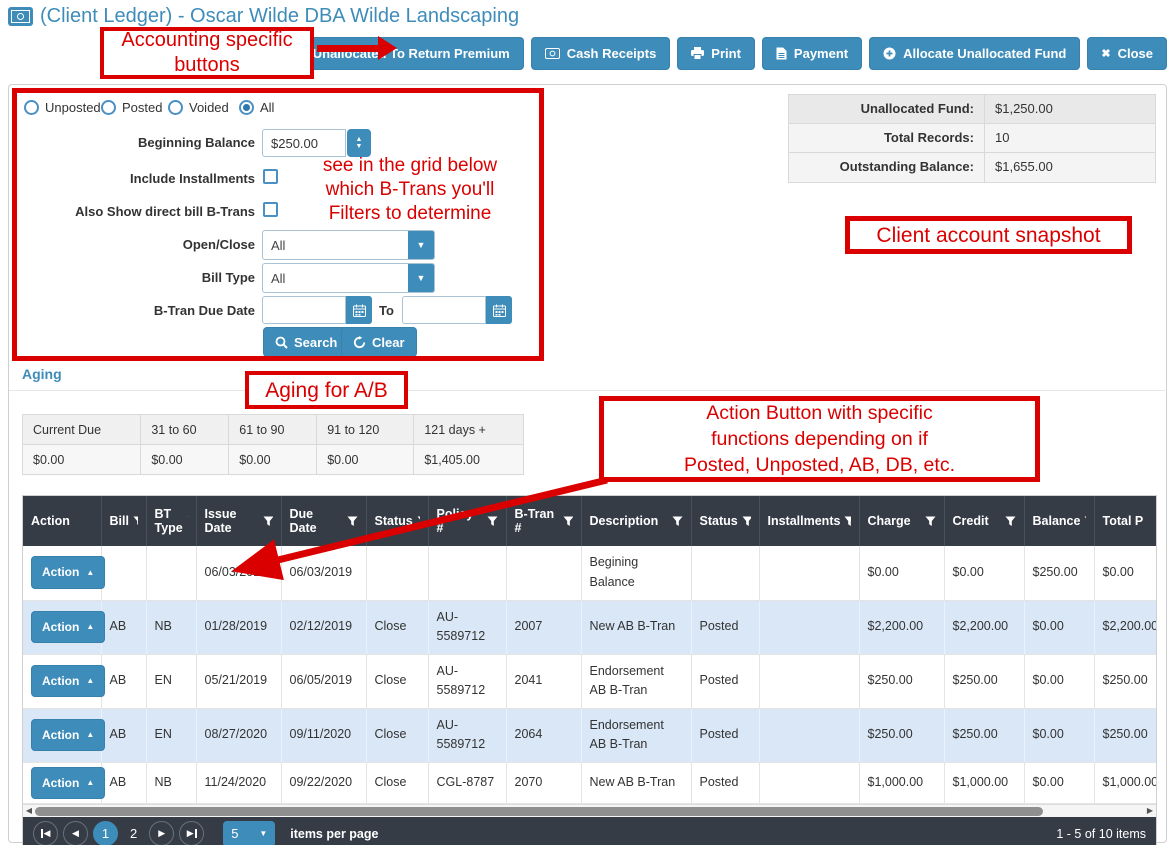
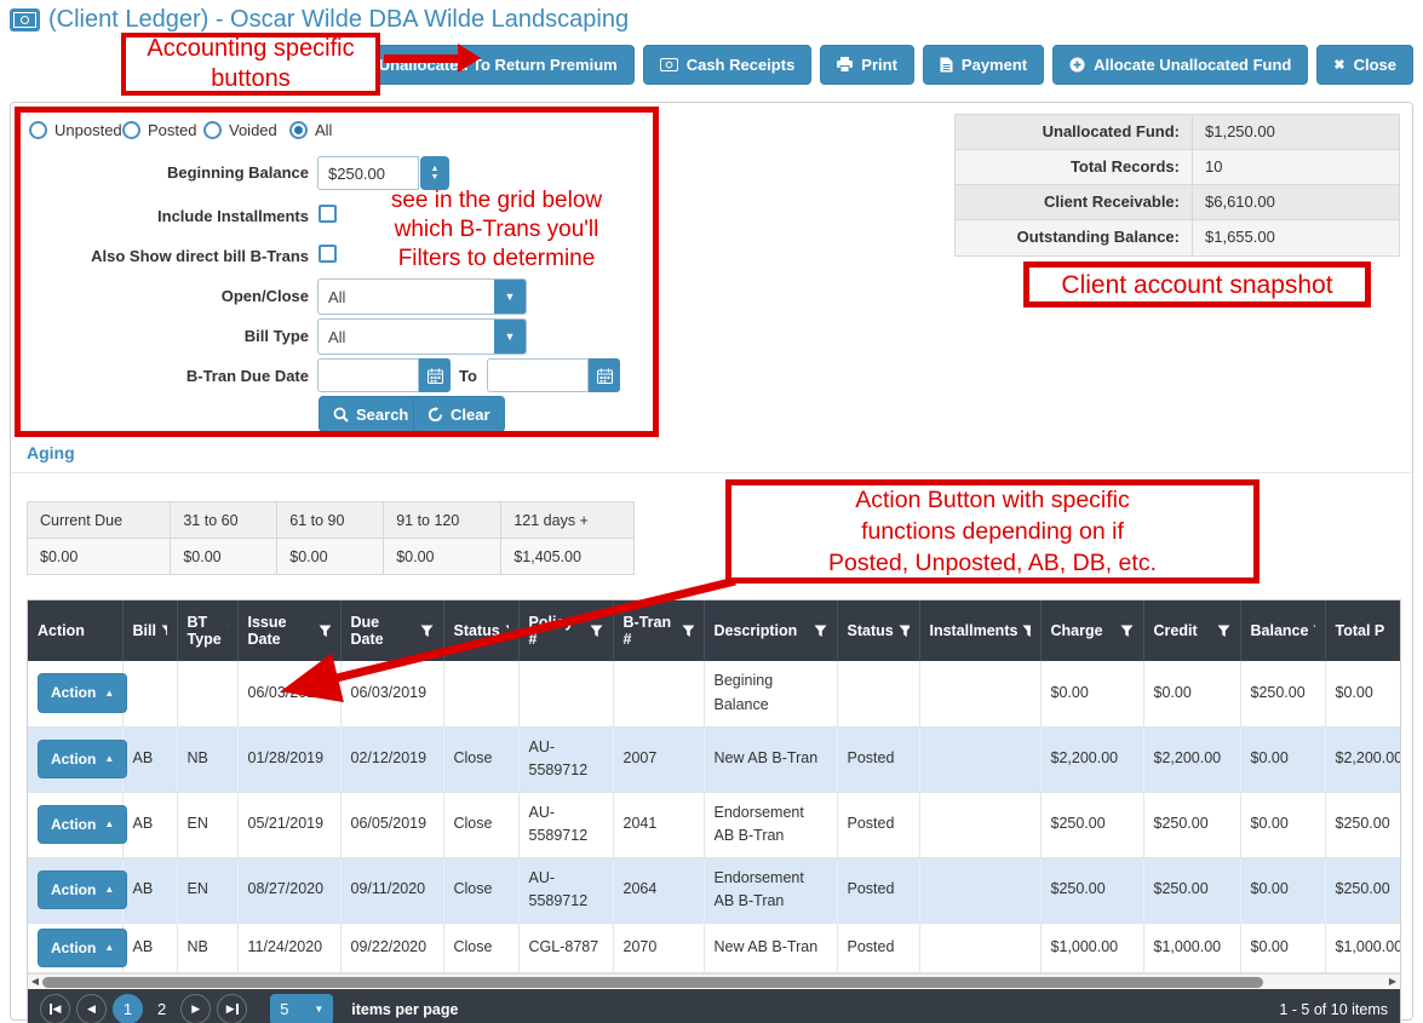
  (Client Ledger) - Oscar Wilde DBA Wilde Landscaping
  Unallocated To Return Premium
  Cash Receipts
  Print
  Payment
  Allocate Unallocated Fund
  ✖
  Close
  Unposted
  Posted
  Voided
  All
  Beginning Balance
  $250.00
  Include Installments
  Also Show direct bill B-Trans
  Open/Close
  All
  ▼
  Bill Type
  All
  ▼
  B-Tran Due Date
  To
  Search
  Clear
  Unallocated Fund:
  $1,250.00
  Total Records:
  10
+ Client Receivable:
+ $6,610.00
  Outstanding Balance:
  $1,655.00
  Aging
  Current Due	31 to 60	61 to 90	91 to 120	121 days +
  $0.00	$0.00	$0.00	$0.00	$1,405.00
  Action	Bill	BT Type	Issue Date	Due Date	Status	Po #	B-Tran #	Description	Status	Installments	Charge	Credit	Balance	Total P
  Action ▲			06/03/2019	06/03/2019				Begining Balance			$0.00	$0.00	$250.00	$0.00
  Action ▲	AB	NB	01/28/2019	02/12/2019	Close	AU-5589712	2007	New AB B-Tran	Posted		$2,200.00	$2,200.00	$0.00	$2,200.00
  Action ▲	AB	EN	05/21/2019	06/05/2019	Close	AU-5589712	2041	Endorsement AB B-Tran	Posted		$250.00	$250.00	$0.00	$250.00
  Action ▲	AB	EN	08/27/2020	09/11/2020	Close	AU-5589712	2064	Endorsement AB B-Tran	Posted		$250.00	$250.00	$0.00	$250.00
  Action ▲	AB	NB	11/24/2020	09/22/2020	Close	CGL-8787	2070	New AB B-Tran	Posted		$1,000.00	$1,000.00	$0.00	$1,000.00
  ◀
  ▶
  ◀
  ◀
  1
  2
  ▶
  ▶
  5
  ▼
  items per page
  1 - 5 of 10 items
  Accounting specific
  buttons
  see in the grid below
  which B-Trans you'll
  Filters to determine
  Client account snapshot
- Aging for A/B
  Action Button with specific
  functions depending on if
  Posted, Unposted, AB, DB, etc.
